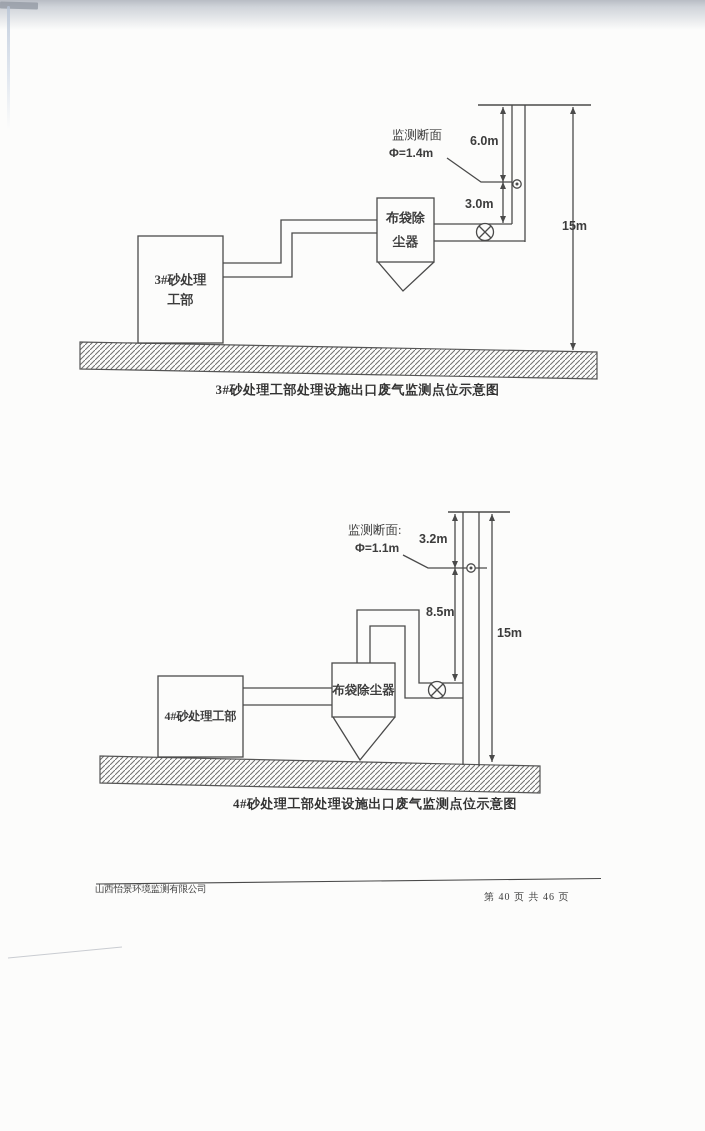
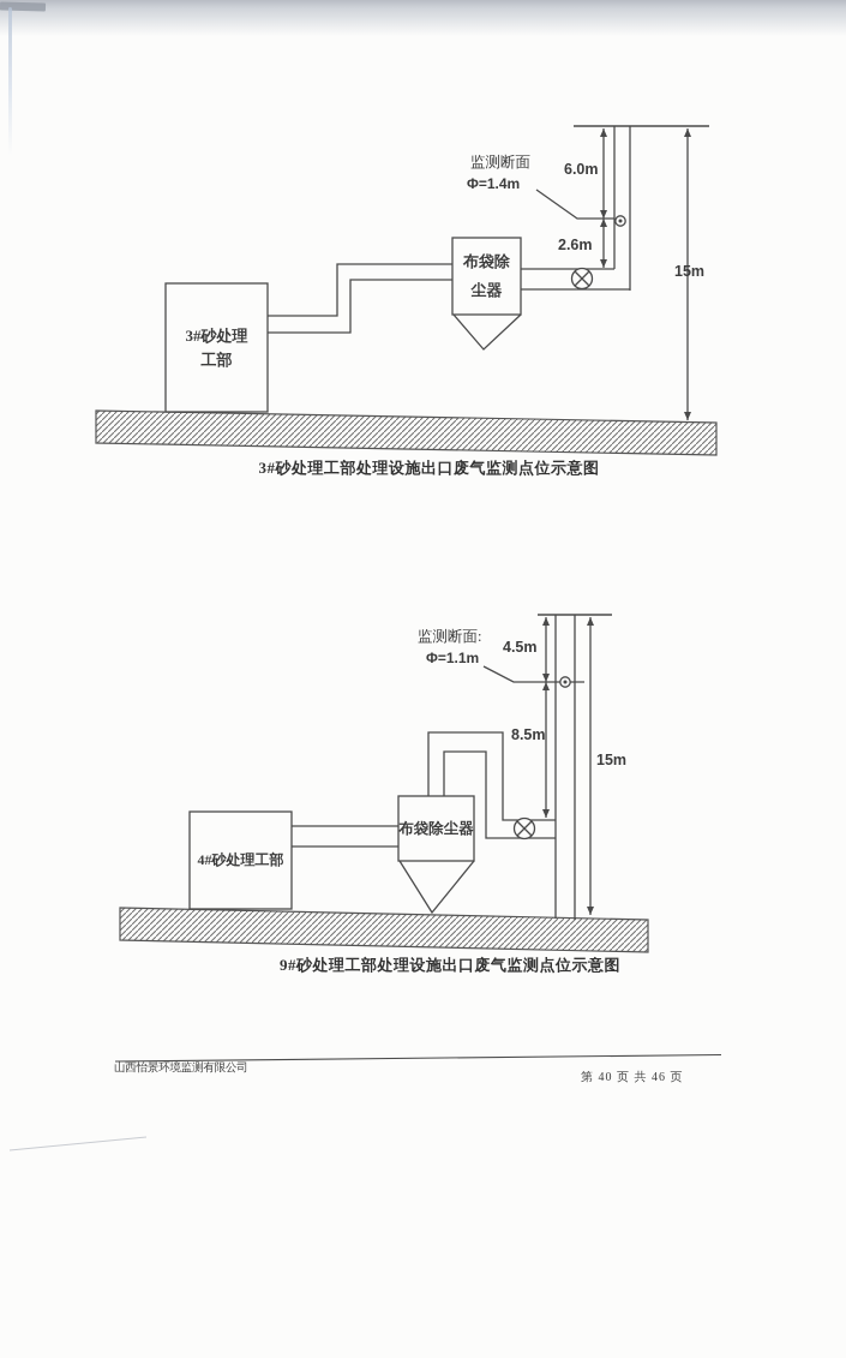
  监测断面
  Φ=1.4m
  6.0m
- 3.0m
+ 2.6m
  15m
  3#砂处理
  工部
  布袋除
  尘器
  3#砂处理工部处理设施出口废气监测点位示意图
  监测断面:
  Φ=1.1m
- 3.2m
+ 4.5m
  8.5m
  15m
  4#砂处理工部
  布袋除尘器
- 4#砂处理工部处理设施出口废气监测点位示意图
+ 9#砂处理工部处理设施出口废气监测点位示意图
  山西怡景环境监测有限公司
  第 40 页 共 46 页
